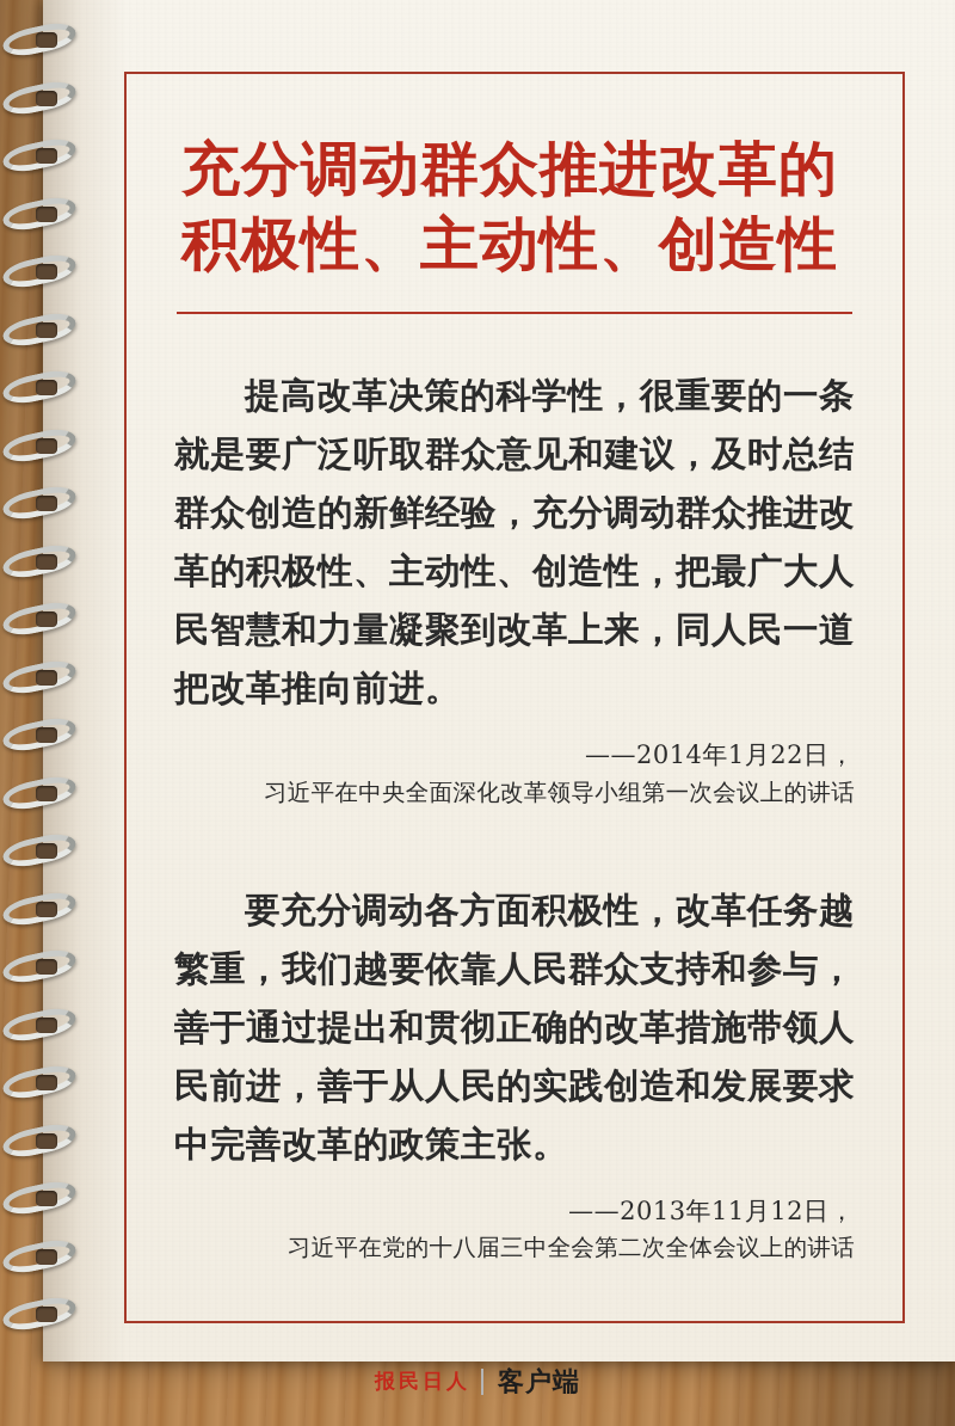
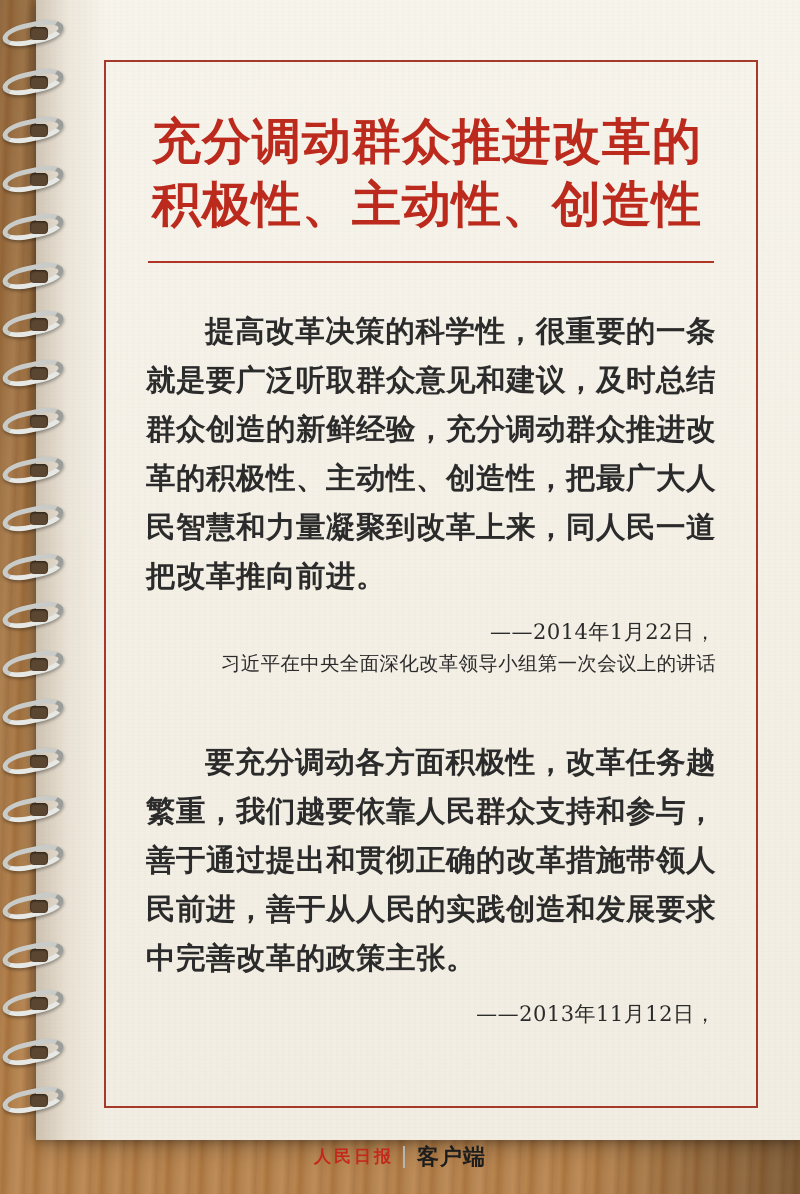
  充分调动群众推进改革的
  积极性、主动性、创造性
  提高改革决策的科学性，很重要的一条就是要广泛听取群众意见和建议，及时总结群众创造的新鲜经验，充分调动群众推进改革的积极性、主动性、创造性，把最广大人民智慧和力量凝聚到改革上来，同人民一道把改革推向前进。
  ——2014年1月22日，
  习近平在中央全面深化改革领导小组第一次会议上的讲话
  要充分调动各方面积极性，改革任务越繁重，我们越要依靠人民群众支持和参与，善于通过提出和贯彻正确的改革措施带领人民前进，善于从人民的实践创造和发展要求中完善改革的政策主张。
  ——2013年11月12日，
- 习近平在党的十八届三中全会第二次全体会议上的讲话
- 报
+ 人
  民
  日
- 人
+ 报
  客户端
